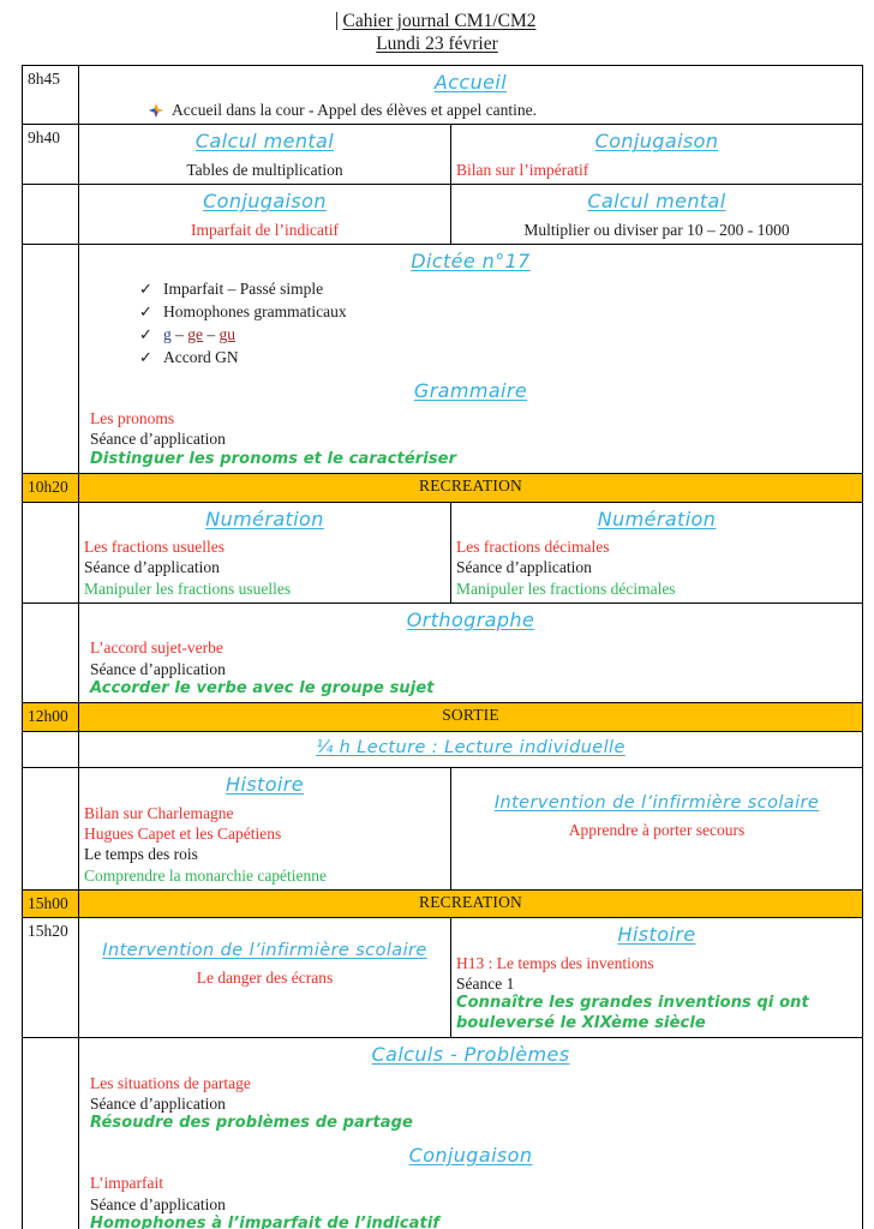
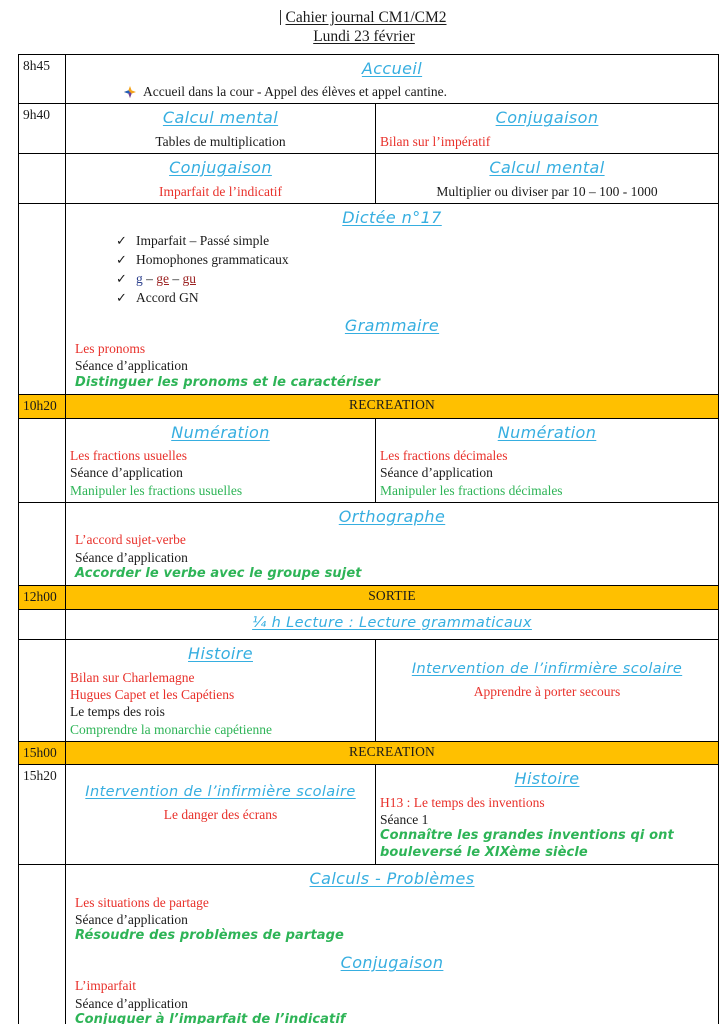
  Cahier journal CM1/CM2
  Lundi 23 février
  8h45	Accueil Accueil dans la cour - Appel des élèves et appel cantine.
  9h40	Calcul mental Tables de multiplication	Conjugaison Bilan sur l’impératif
- 	Conjugaison Imparfait de l’indicatif	Calcul mental Multiplier ou diviser par 10 – 200 - 1000
+ 	Conjugaison Imparfait de l’indicatif	Calcul mental Multiplier ou diviser par 10 – 100 - 1000
  	Dictée n°17 ✓ Imparfait – Passé simple ✓ Homophones grammaticaux ✓ g – ge – gu ✓ Accord GN Grammaire Les pronoms Séance d’application Distinguer les pronoms et le caractériser
  10h20	RECREATION
  	Numération Les fractions usuelles Séance d’application Manipuler les fractions usuelles	Numération Les fractions décimales Séance d’application Manipuler les fractions décimales
  	Orthographe L’accord sujet-verbe Séance d’application Accorder le verbe avec le groupe sujet
  12h00	SORTIE
- 	¼ h Lecture : Lecture individuelle
+ 	¼ h Lecture : Lecture grammaticaux
  	Histoire Bilan sur Charlemagne Hugues Capet et les Capétiens Le temps des rois Comprendre la monarchie capétienne	Intervention de l’infirmière scolaire Apprendre à porter secours
  15h00	RECREATION
  15h20	Intervention de l’infirmière scolaire Le danger des écrans	Histoire H13 : Le temps des inventions Séance 1 Connaître les grandes inventions qi ont bouleversé le XIXème siècle
- 	Calculs - Problèmes Les situations de partage Séance d’application Résoudre des problèmes de partage Conjugaison L’imparfait Séance d’application Homophones à l’imparfait de l’indicatif
+ 	Calculs - Problèmes Les situations de partage Séance d’application Résoudre des problèmes de partage Conjugaison L’imparfait Séance d’application Conjuguer à l’imparfait de l’indicatif
